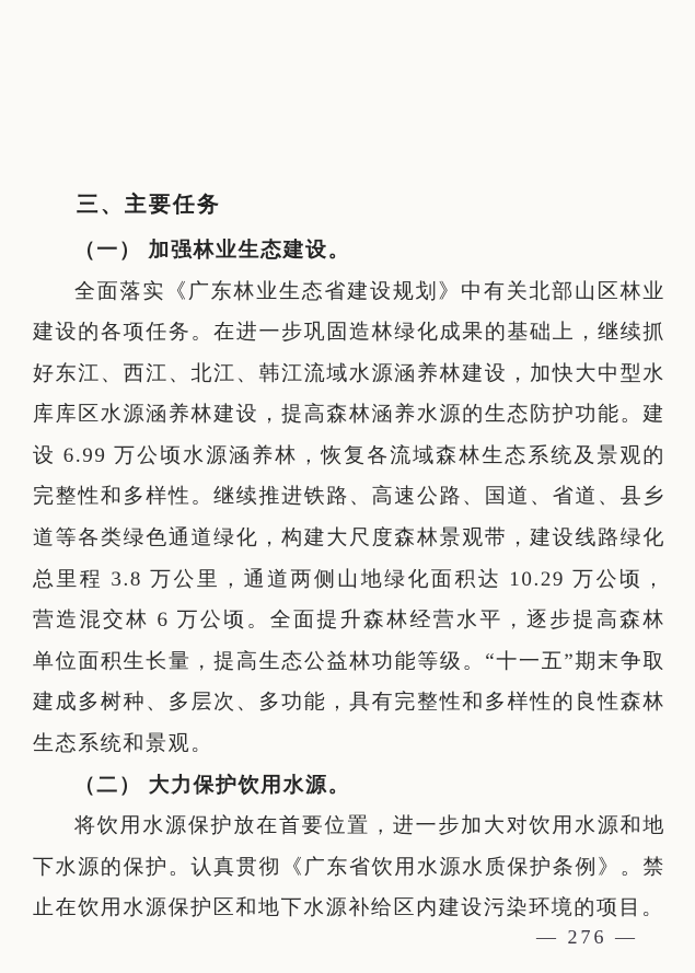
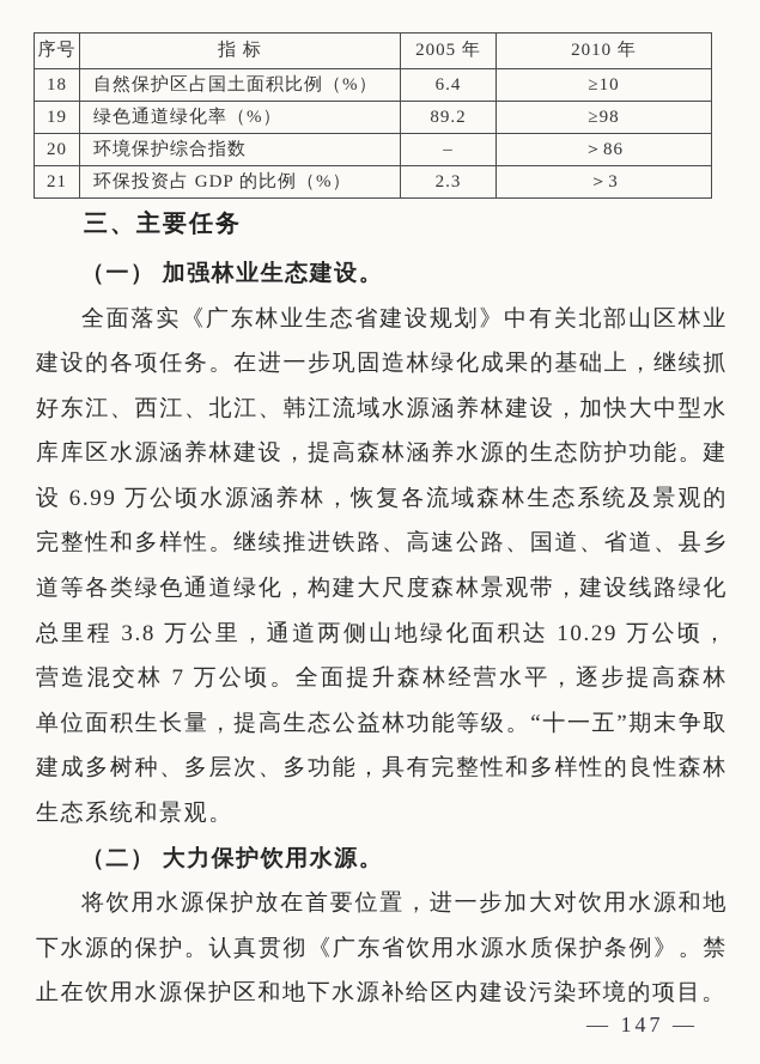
+ 序号	指 标	2005 年	2010 年
+ 18	自然保护区占国土面积比例（%）	6.4	≥10
+ 19	绿色通道绿化率（%）	89.2	≥98
+ 20	环境保护综合指数	–	＞86
+ 21	环保投资占 GDP 的比例（%）	2.3	＞3
  三、主要任务
  （一） 加强林业生态建设。
- 全面落实《广东林业生态省建设规划》中有关北部山区林业建设的各项任务。在进一步巩固造林绿化成果的基础上，继续抓好东江、西江、北江、韩江流域水源涵养林建设，加快大中型水库库区水源涵养林建设，提高森林涵养水源的生态防护功能。建设 6.99 万公顷水源涵养林，恢复各流域森林生态系统及景观的完整性和多样性。继续推进铁路、高速公路、国道、省道、县乡道等各类绿色通道绿化，构建大尺度森林景观带，建设线路绿化总里程 3.8 万公里，通道两侧山地绿化面积达 10.29 万公顷，营造混交林 6 万公顷。全面提升森林经营水平，逐步提高森林单位面积生长量，提高生态公益林功能等级。“十一五”期末争取建成多树种、多层次、多功能，具有完整性和多样性的良性森林生态系统和景观。
+ 全面落实《广东林业生态省建设规划》中有关北部山区林业建设的各项任务。在进一步巩固造林绿化成果的基础上，继续抓好东江、西江、北江、韩江流域水源涵养林建设，加快大中型水库库区水源涵养林建设，提高森林涵养水源的生态防护功能。建设 6.99 万公顷水源涵养林，恢复各流域森林生态系统及景观的完整性和多样性。继续推进铁路、高速公路、国道、省道、县乡道等各类绿色通道绿化，构建大尺度森林景观带，建设线路绿化总里程 3.8 万公里，通道两侧山地绿化面积达 10.29 万公顷，营造混交林 7 万公顷。全面提升森林经营水平，逐步提高森林单位面积生长量，提高生态公益林功能等级。“十一五”期末争取建成多树种、多层次、多功能，具有完整性和多样性的良性森林生态系统和景观。
  （二） 大力保护饮用水源。
  将饮用水源保护放在首要位置，进一步加大对饮用水源和地下水源的保护。认真贯彻《广东省饮用水源水质保护条例》。禁止在饮用水源保护区和地下水源补给区内建设污染环境的项目。
- — 276 —
+ — 147 —
